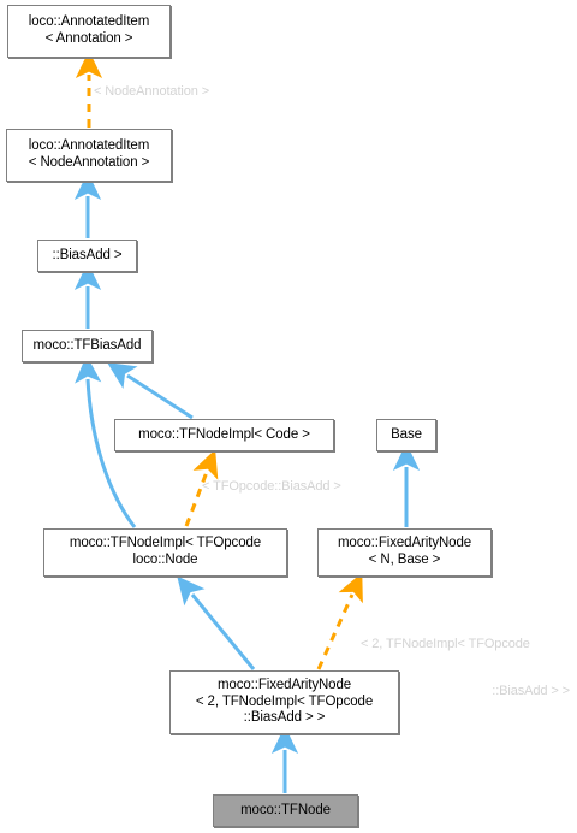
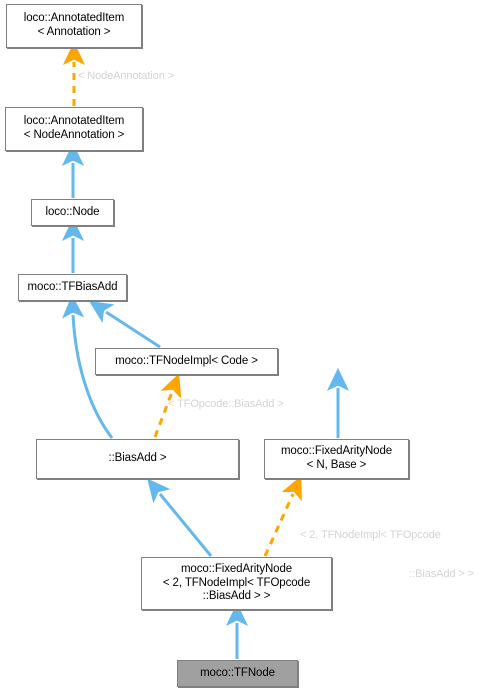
  loco::AnnotatedItem
  < Annotation >
  loco::AnnotatedItem
  < NodeAnnotation >
- ::BiasAdd >
+ loco::Node
  moco::TFBiasAdd
  moco::TFNodeImpl< Code >
- Base
- moco::TFNodeImpl< TFOpcode
- loco::Node
+ ::BiasAdd >
  moco::FixedArityNode
  < N, Base >
  moco::FixedArityNode
  < 2, TFNodeImpl< TFOpcode
  ::BiasAdd > >
  moco::TFNode
  < NodeAnnotation >
  < TFOpcode::BiasAdd >
  < 2, TFNodeImpl< TFOpcode
  ::BiasAdd > >
